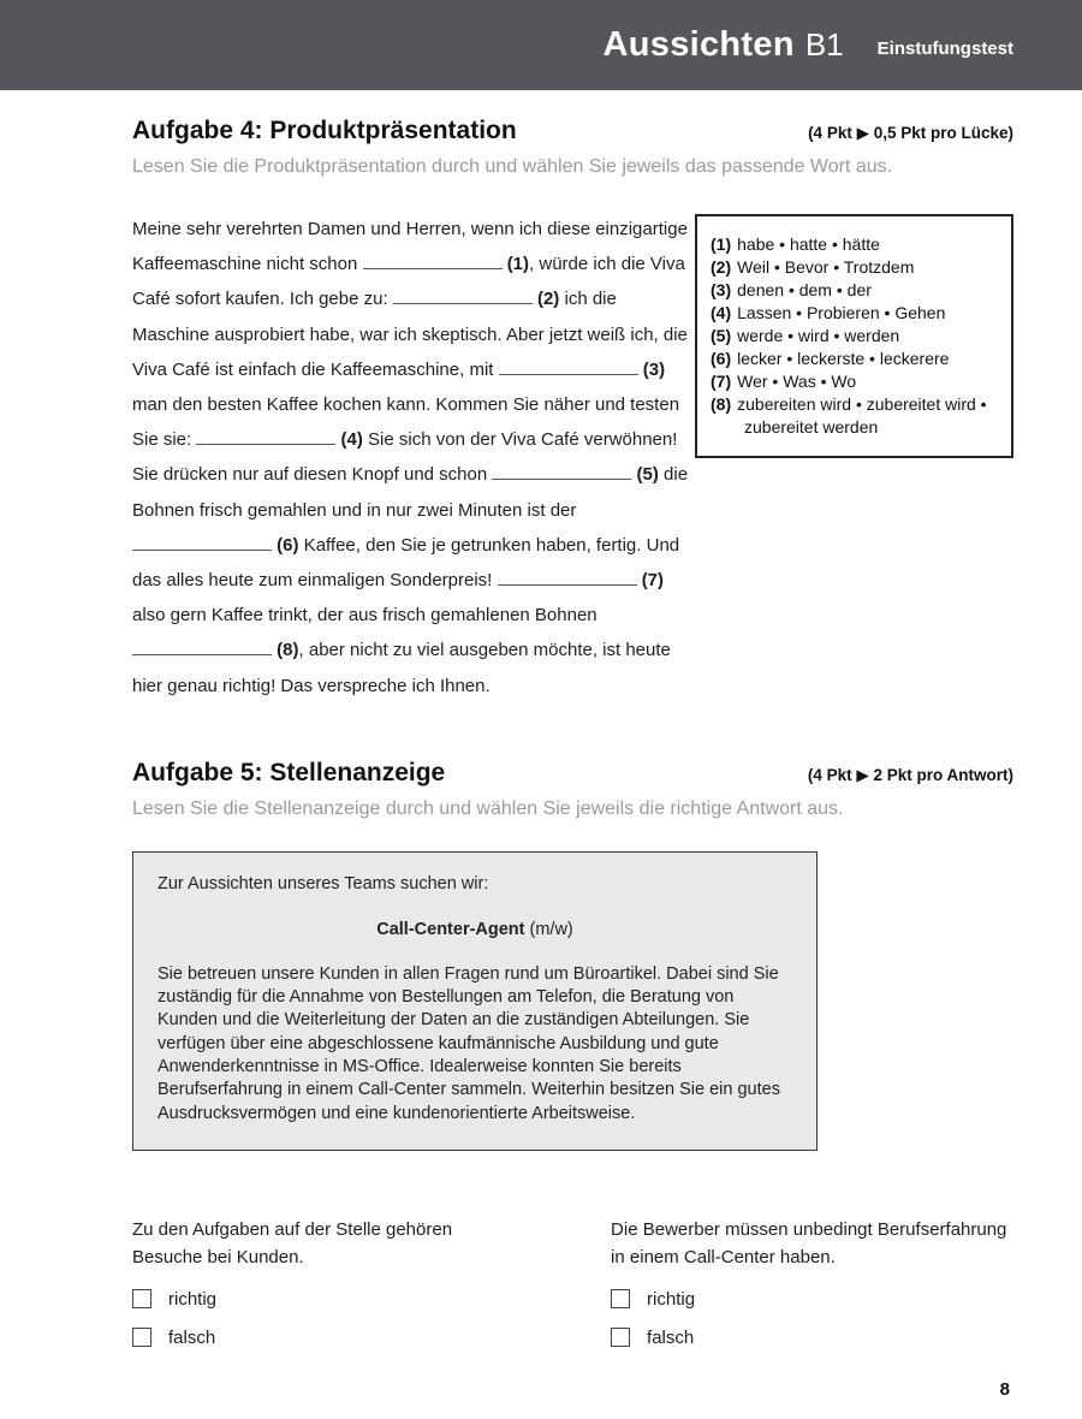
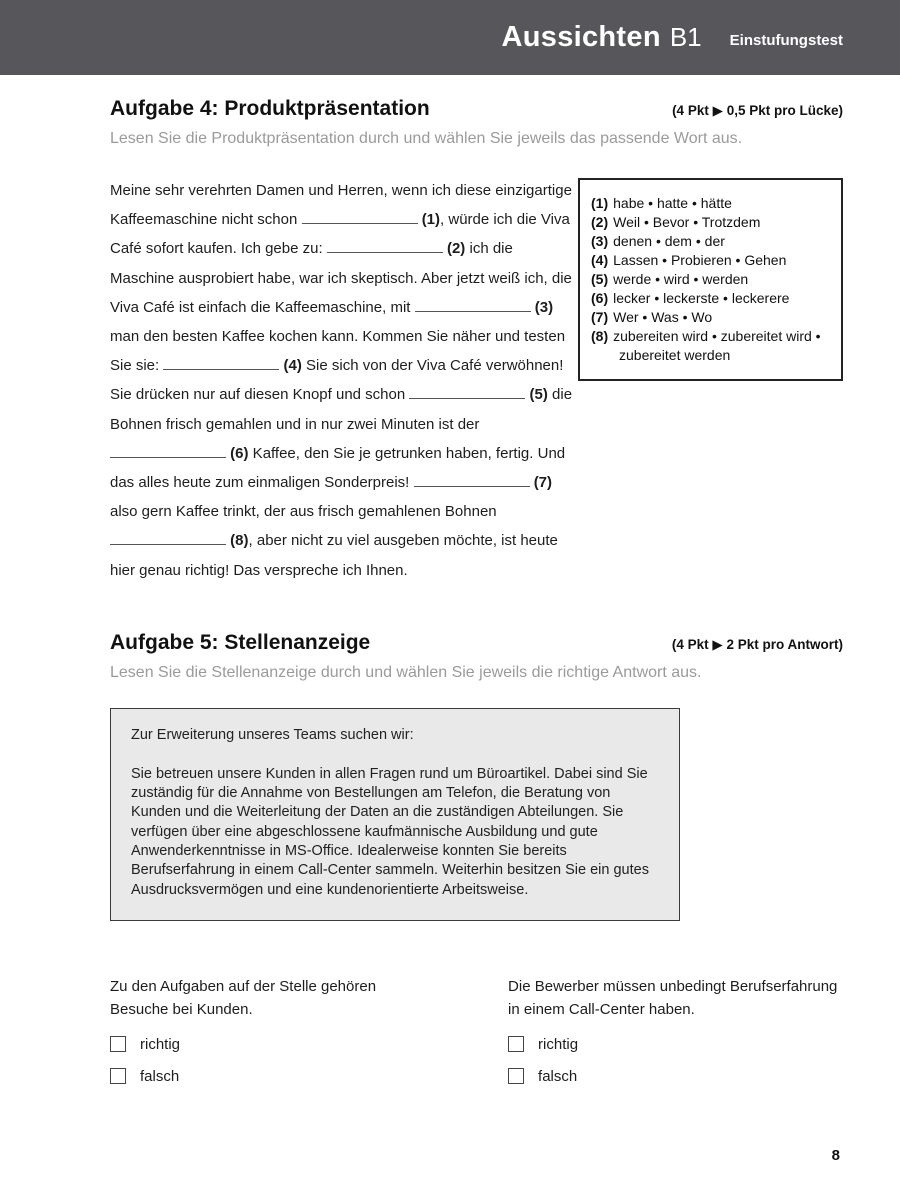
  Aussichten
  B1
  Einstufungstest
  Aufgabe 4: Produktpräsentation
  (4 Pkt ▶ 0,5 Pkt pro Lücke)
  Lesen Sie die Produktpräsentation durch und wählen Sie jeweils das passende Wort aus.
  Meine sehr verehrten Damen und Herren, wenn ich diese einzigartige Kaffeemaschine nicht schon (1), würde ich die Viva Café sofort kaufen. Ich gebe zu: (2) ich die Maschine ausprobiert habe, war ich skeptisch. Aber jetzt weiß ich, die Viva Café ist einfach die Kaffeemaschine, mit (3) man den besten Kaffee kochen kann. Kommen Sie näher und testen Sie sie: (4) Sie sich von der Viva Café verwöhnen! Sie drücken nur auf diesen Knopf und schon (5) die Bohnen frisch gemahlen und in nur zwei Minuten ist der (6) Kaffee, den Sie je getrunken haben, fertig. Und das alles heute zum einmaligen Sonderpreis! (7) also gern Kaffee trinkt, der aus frisch gemahlenen Bohnen (8), aber nicht zu viel ausgeben möchte, ist heute hier genau richtig! Das verspreche ich Ihnen.
  (1) habe • hatte • hätte
  (2) Weil • Bevor • Trotzdem
  (3) denen • dem • der
  (4) Lassen • Probieren • Gehen
  (5) werde • wird • werden
  (6) lecker • leckerste • leckerere
  (7) Wer • Was • Wo
  (8) zubereiten wird • zubereitet wird • zubereitet werden
  Aufgabe 5: Stellenanzeige
  (4 Pkt ▶ 2 Pkt pro Antwort)
  Lesen Sie die Stellenanzeige durch und wählen Sie jeweils die richtige Antwort aus.
- Zur Aussichten unseres Teams suchen wir:
+ Zur Erweiterung unseres Teams suchen wir:
- Call-Center-Agent (m/w)
  Sie betreuen unsere Kunden in allen Fragen rund um Büroartikel. Dabei sind Sie zuständig für die Annahme von Bestellungen am Telefon, die Beratung von Kunden und die Weiterleitung der Daten an die zuständigen Abteilungen. Sie verfügen über eine abgeschlossene kaufmännische Ausbildung und gute Anwenderkenntnisse in MS-Office. Idealerweise konnten Sie bereits Berufserfahrung in einem Call-Center sammeln. Weiterhin besitzen Sie ein gutes Ausdrucksvermögen und eine kundenorientierte Arbeitsweise.
  Zu den Aufgaben auf der Stelle gehören Besuche bei Kunden.
  richtig
  falsch
  Die Bewerber müssen unbedingt Berufserfahrung in einem Call-Center haben.
  richtig
  falsch
  8
